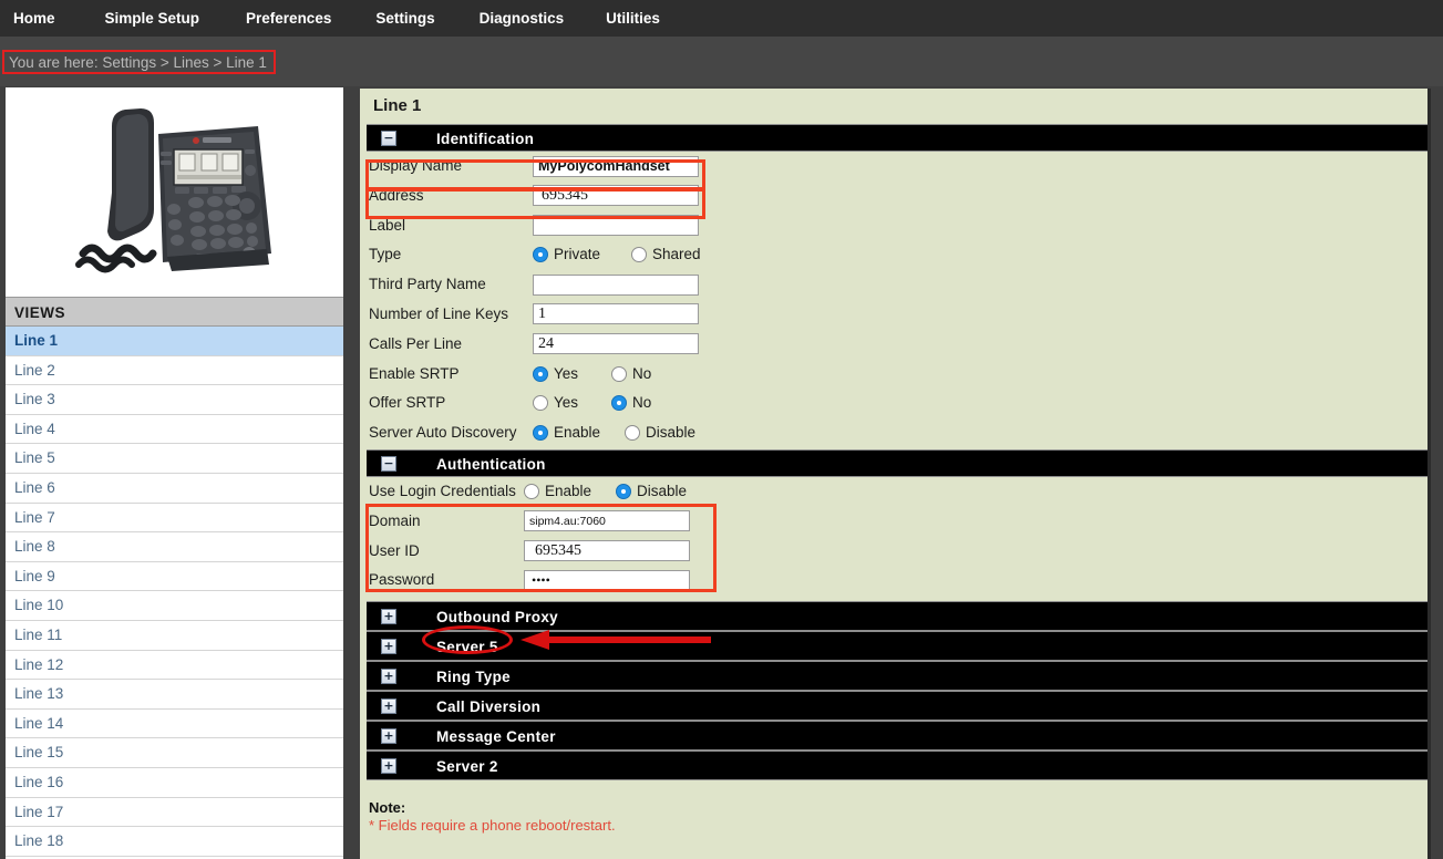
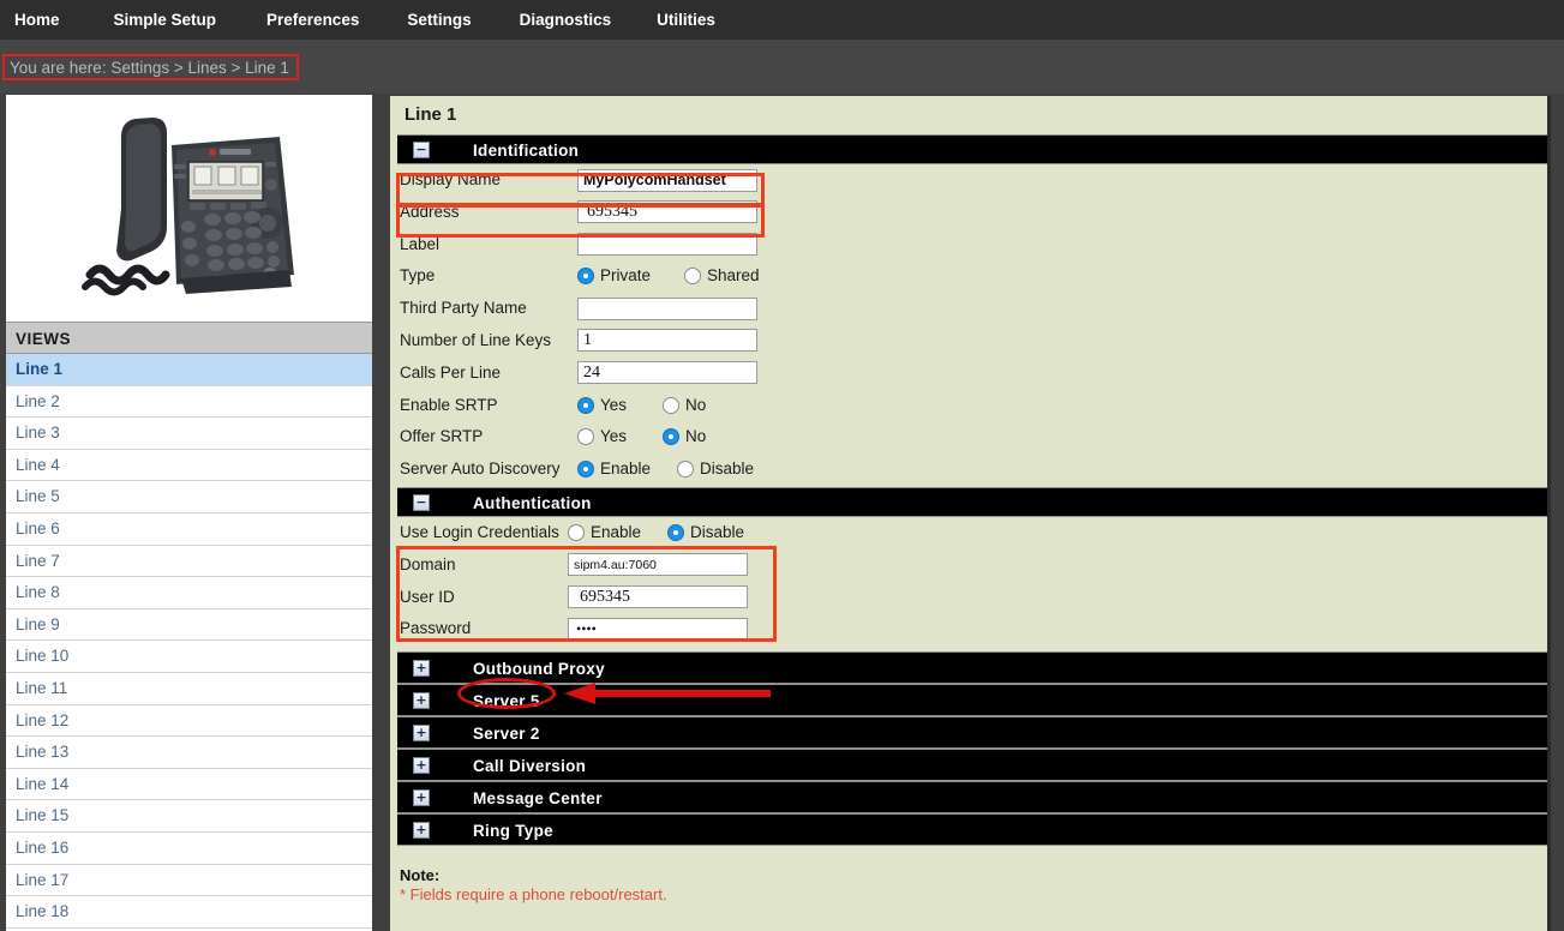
  Home
  Simple Setup
  Preferences
  Settings
  Diagnostics
  Utilities
  You are here: Settings > Lines > Line 1
  VIEWS
  Line 1
  Line 2
  Line 3
  Line 4
  Line 5
  Line 6
  Line 7
  Line 8
  Line 9
  Line 10
  Line 11
  Line 12
  Line 13
  Line 14
  Line 15
  Line 16
  Line 17
  Line 18
  Line 1
  −
  Identification
  Display Name
  MyPolycomHandset
  Address
  695345
  Label
  Type
  Private Shared
  Third Party Name
  Number of Line Keys
  1
  Calls Per Line
  24
  Enable SRTP
  Yes No
  Offer SRTP
  Yes No
  Server Auto Discovery
  Enable Disable
  −
  Authentication
  Use Login Credentials
  Enable Disable
  Domain
  sipm4.au:7060
  User ID
  695345
  Password
  ••••
  +
  Outbound Proxy
  +
  Server 5
  +
- Ring Type
+ Server 2
  +
  Call Diversion
  +
  Message Center
  +
- Server 2
+ Ring Type
  Note:
  * Fields require a phone reboot/restart.
